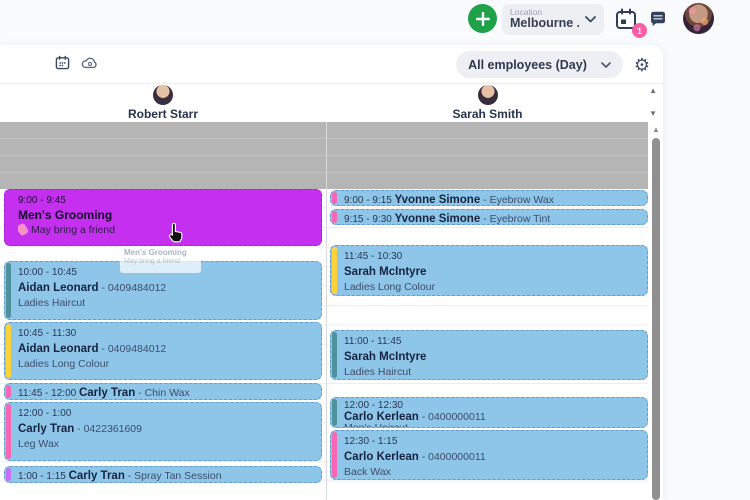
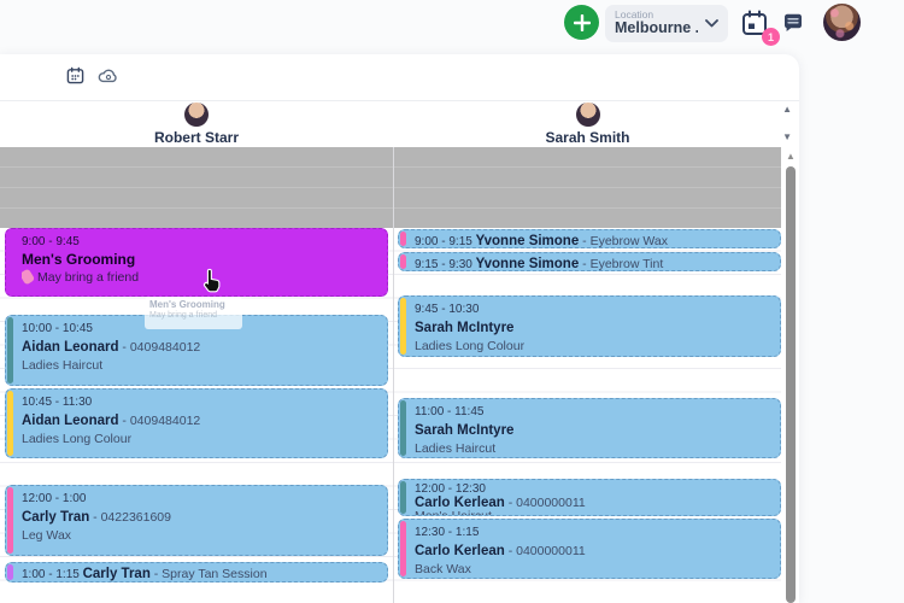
  Location
  Melbourne .
  1
- All employees (Day)
- ⚙
  Robert Starr
  Sarah Smith
  ▲
  ▼
  9:00 - 9:45
  Men's Grooming
  May bring a friend
  10:00 - 10:45
  Aidan Leonard - 0409484012
  Ladies Haircut
  10:45 - 11:30
  Aidan Leonard - 0409484012
  Ladies Long Colour
- 11:45 - 12:00 Carly Tran - Chin Wax
  12:00 - 1:00
  Carly Tran - 0422361609
  Leg Wax
  1:00 - 1:15 Carly Tran - Spray Tan Session
  9:00 - 9:15 Yvonne Simone - Eyebrow Wax
  9:15 - 9:30 Yvonne Simone - Eyebrow Tint
- 11:45 - 10:30
+ 9:45 - 10:30
  Sarah McIntyre
  Ladies Long Colour
  11:00 - 11:45
  Sarah McIntyre
  Ladies Haircut
  12:00 - 12:30
  Carlo Kerlean - 0400000011
  12:30 - 1:15
  Carlo Kerlean - 0400000011
  Back Wax
  Men's Grooming
  ▲
